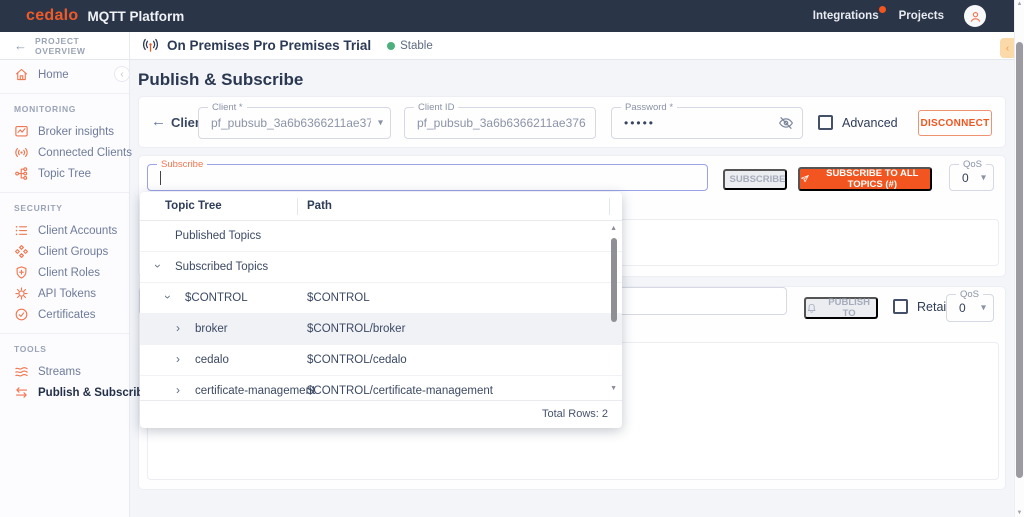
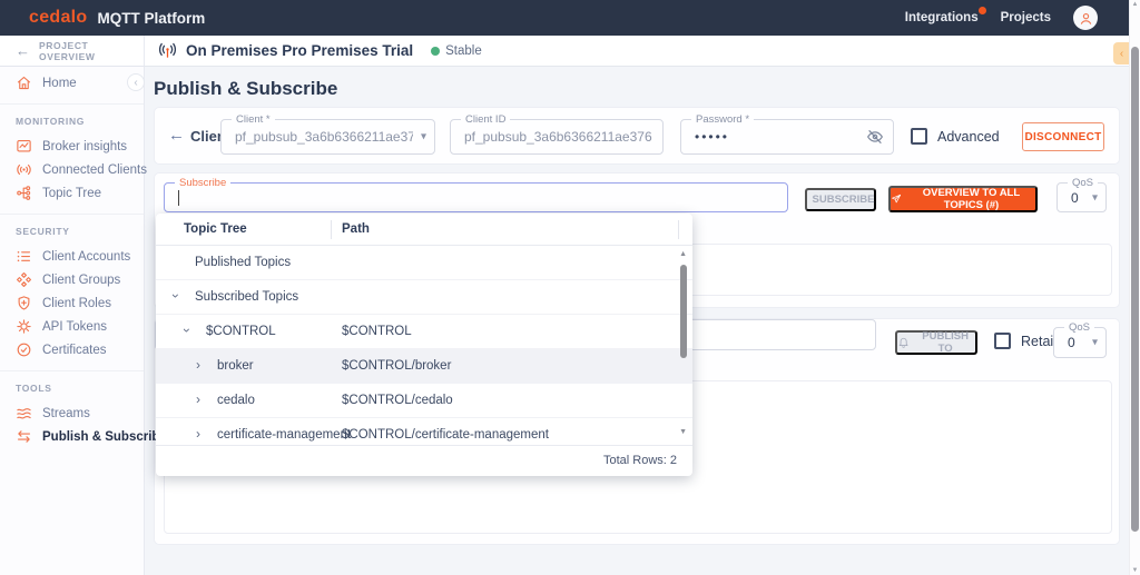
  cedalo
  MQTT Platform
  Integrations
  Projects
  ←
  PROJECT OVERVIEW
  On Premises Pro Premises Trial
  Stable
  Home
  MONITORING
  Broker insights
  Connected Clients
  Topic Tree
  SECURITY
  Client Accounts
  Client Groups
  Client Roles
  API Tokens
  Certificates
  TOOLS
  Streams
  Publish & Subscri
  ‹
  Publish & Subscribe
  ←
  Client *
  pf_pubsub_3a6b6366211ae37
  ▾
  Client ID
  pf_pubsub_3a6b6366211ae376
  Password *
  •••••
  Advanced
  DISCONNECT
  Subscribe
  SUBSCRIBE
- SUBSCRIBE TO ALL TOPICS (#)
+ OVERVIEW TO ALL TOPICS (#)
  QoS
  0
  ▾
  PUBLISH TO
  Retai
  QoS
  0
  ▾
  Topic Tree
  Path
  Published Topics
  Subscribed Topics
  $CONTROL
  $CONTROL
  ›
  broker
  $CONTROL/broker
  ›
  cedalo
  $CONTROL/cedalo
  ›
  certificate-management
  $CONTROL/certificate-management
  Total Rows: 2
  ‹
